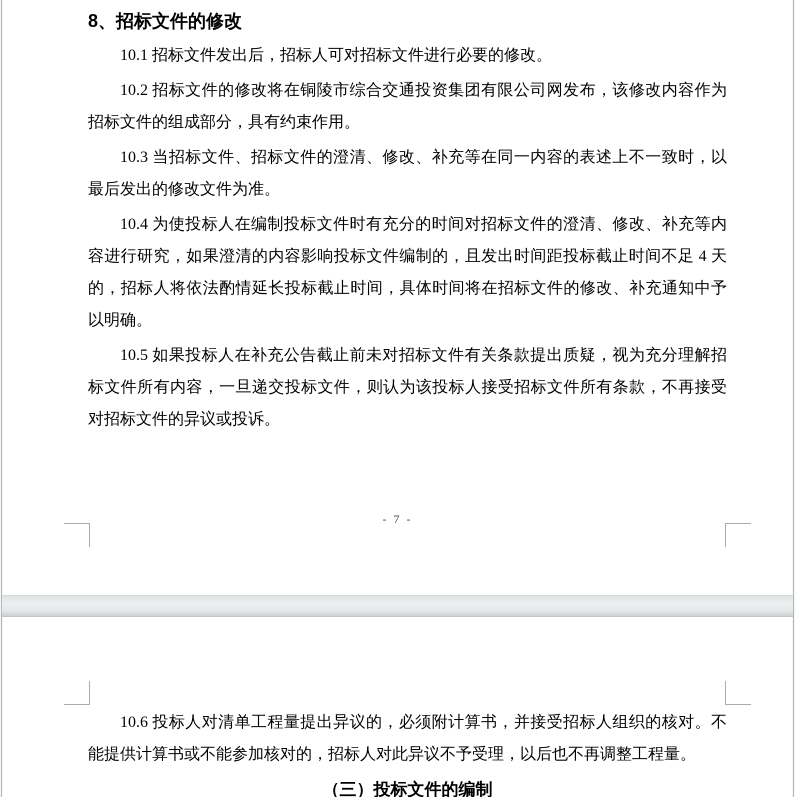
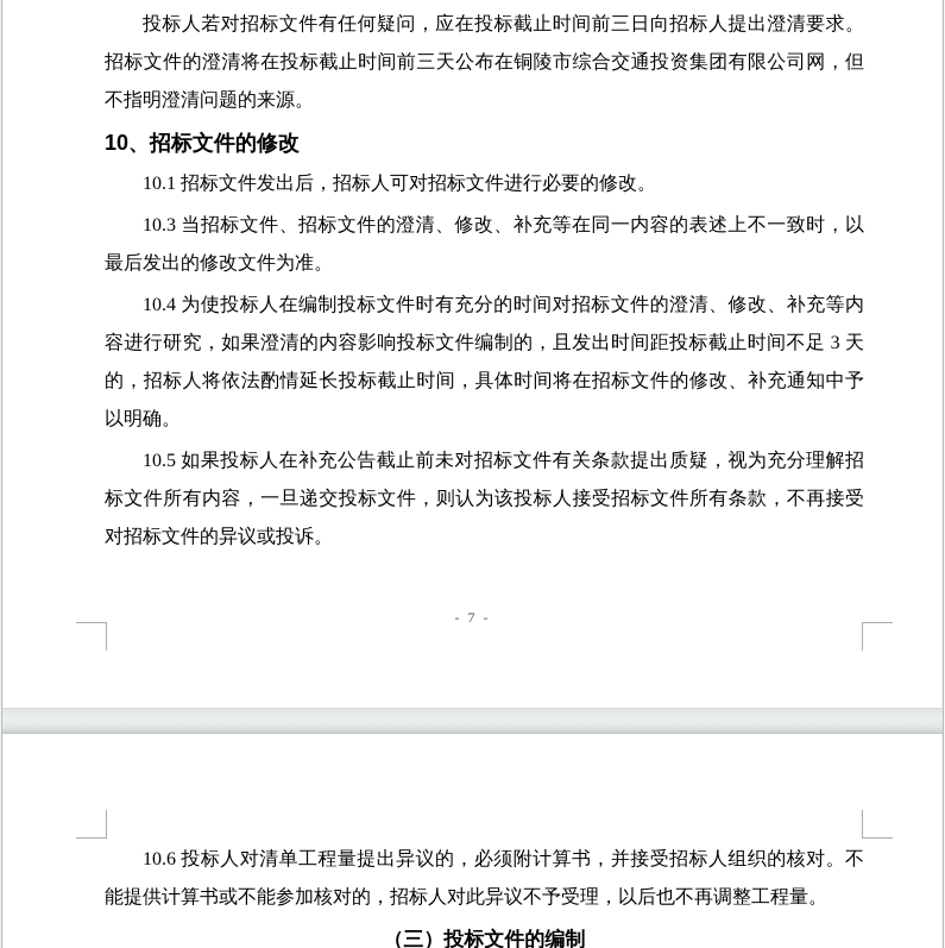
+ 投标人若对招标文件有任何疑问，应在投标截止时间前三日向招标人提出澄清要求。招标文件的澄清将在投标截止时间前三天公布在铜陵市综合交通投资集团有限公司网，但不指明澄清问题的来源。
- 8、招标文件的修改
+ 10、招标文件的修改
  10.1 招标文件发出后，招标人可对招标文件进行必要的修改。
- 10.2 招标文件的修改将在铜陵市综合交通投资集团有限公司网发布，该修改内容作为招标文件的组成部分，具有约束作用。
  10.3 当招标文件、招标文件的澄清、修改、补充等在同一内容的表述上不一致时，以最后发出的修改文件为准。
- 10.4 为使投标人在编制投标文件时有充分的时间对招标文件的澄清、修改、补充等内容进行研究，如果澄清的内容影响投标文件编制的，且发出时间距投标截止时间不足 4 天的，招标人将依法酌情延长投标截止时间，具体时间将在招标文件的修改、补充通知中予以明确。
+ 10.4 为使投标人在编制投标文件时有充分的时间对招标文件的澄清、修改、补充等内容进行研究，如果澄清的内容影响投标文件编制的，且发出时间距投标截止时间不足 3 天的，招标人将依法酌情延长投标截止时间，具体时间将在招标文件的修改、补充通知中予以明确。
  10.5 如果投标人在补充公告截止前未对招标文件有关条款提出质疑，视为充分理解招标文件所有内容，一旦递交投标文件，则认为该投标人接受招标文件所有条款，不再接受对招标文件的异议或投诉。
  - 7 -
  10.6 投标人对清单工程量提出异议的，必须附计算书，并接受招标人组织的核对。不能提供计算书或不能参加核对的，招标人对此异议不予受理，以后也不再调整工程量。
  （三）投标文件的编制
